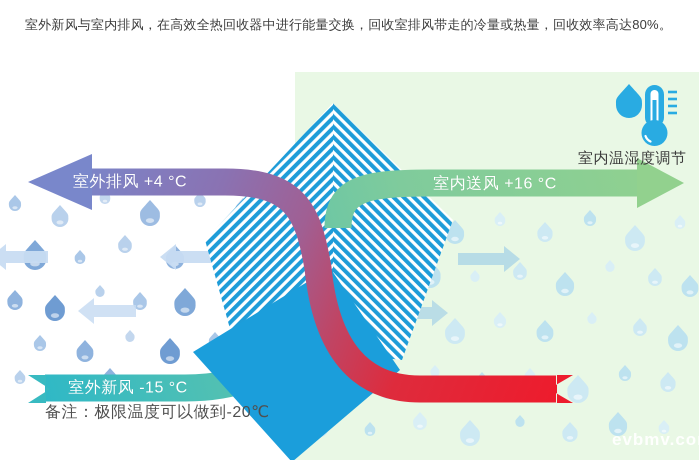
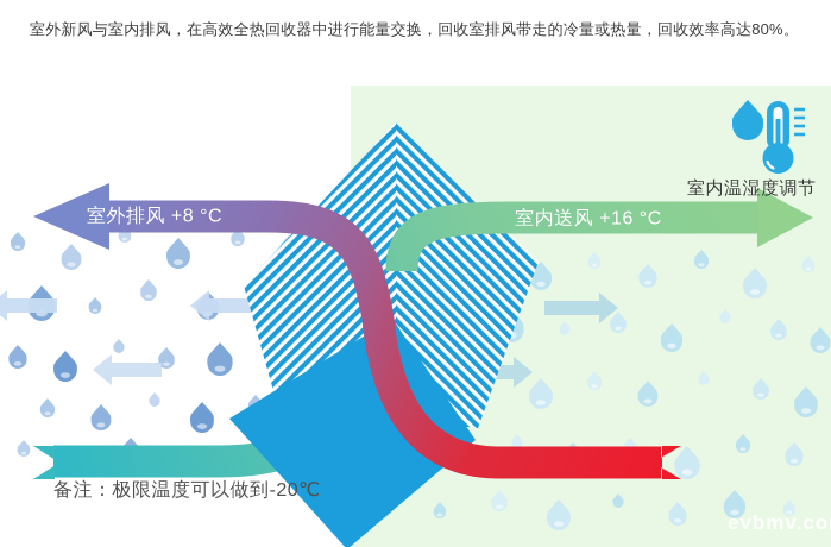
  室外新风与室内排风，在高效全热回收器中进行能量交换，回收室排风带走的冷量或热量，回收效率高达80%。
- 室外排风 +4 °C
+ 室外排风 +8 °C
  室内送风 +16 °C
- 室外新风 -15 °C
  室内温湿度调节
  备注：极限温度可以做到-20℃
  evbmv.co
